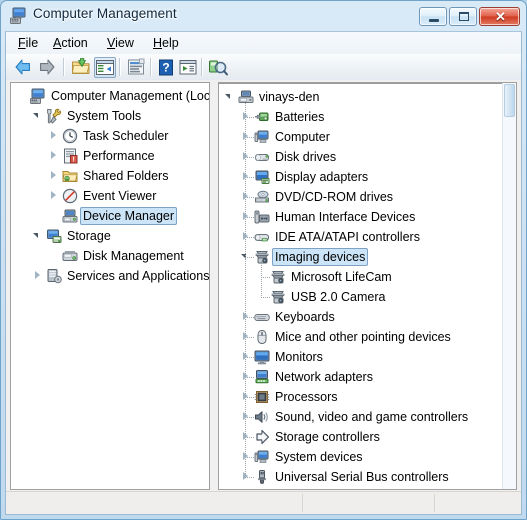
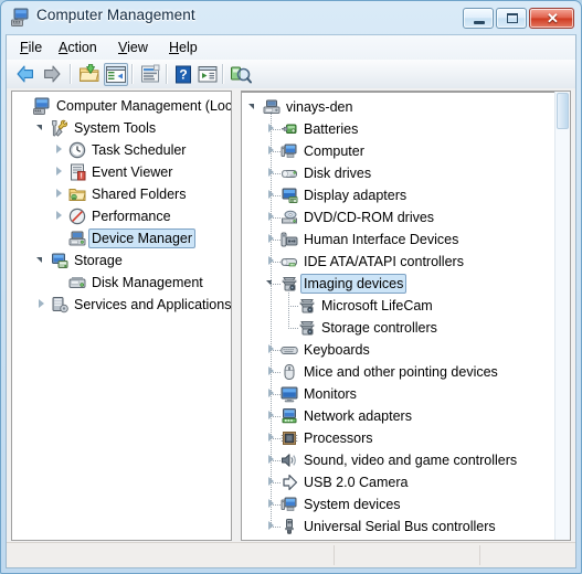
  Computer Management
  ✕
  File
  Action
  View
  Help
  ?
  Computer Management (Loc
  System Tools
  Task Scheduler
- Performance
+ Event Viewer
  Shared Folders
- Event Viewer
+ Performance
  Device Manager
  Storage
  Disk Management
  Services and Applications
  vinays-den
  Batteries
  Computer
  Disk drives
  Display adapters
  DVD/CD-ROM drives
  Human Interface Devices
  IDE ATA/ATAPI controllers
  Imaging devices
  Microsoft LifeCam
- USB 2.0 Camera
+ Storage controllers
  Keyboards
  Mice and other pointing devices
  Monitors
  Network adapters
  Processors
  Sound, video and game controllers
- Storage controllers
+ USB 2.0 Camera
  System devices
  Universal Serial Bus controllers
